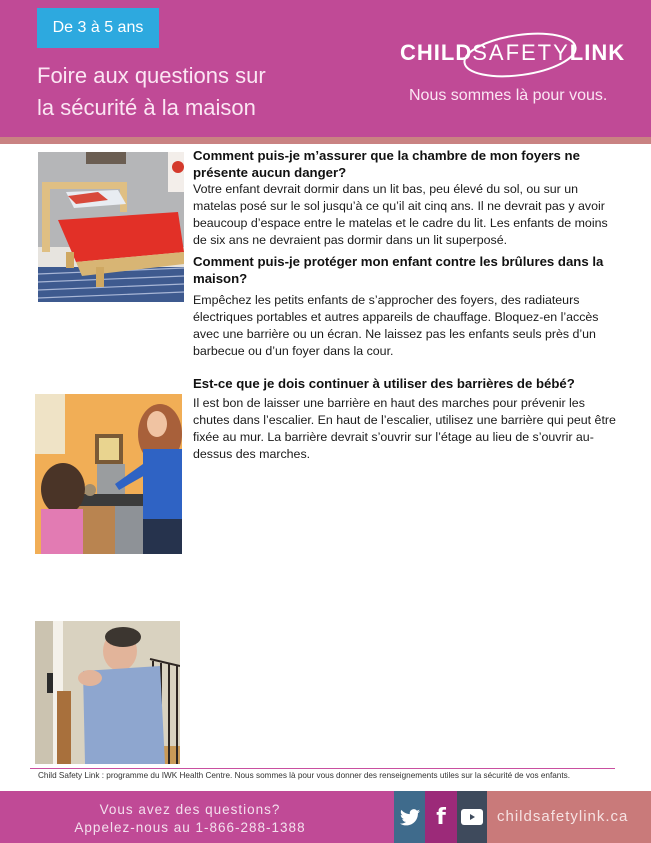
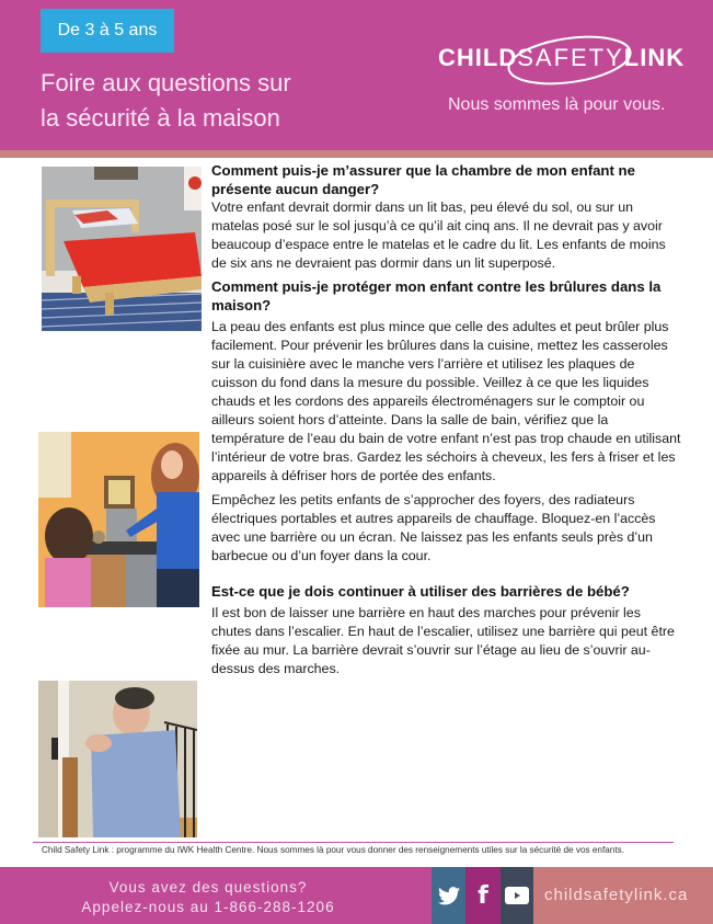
  De 3 à 5 ans
  Foire aux questions sur
  la sécurité à la maison
  CHILDSAFETYLINK
  Nous sommes là pour vous.
- Comment puis-je m’assurer que la chambre de mon foyers ne présente aucun danger?
+ Comment puis-je m’assurer que la chambre de mon enfant ne présente aucun danger?
  Votre enfant devrait dormir dans un lit bas, peu élevé du sol, ou sur un matelas posé sur le sol jusqu’à ce qu’il ait cinq ans. Il ne devrait pas y avoir beaucoup d’espace entre le matelas et le cadre du lit. Les enfants de moins de six ans ne devraient pas dormir dans un lit superposé.
  Comment puis-je protéger mon enfant contre les brûlures dans la maison?
+ La peau des enfants est plus mince que celle des adultes et peut brûler plus facilement. Pour prévenir les brûlures dans la cuisine, mettez les casseroles sur la cuisinière avec le manche vers l’arrière et utilisez les plaques de cuisson du fond dans la mesure du possible. Veillez à ce que les liquides chauds et les cordons des appareils électroménagers sur le comptoir ou ailleurs soient hors d’atteinte. Dans la salle de bain, vérifiez que la température de l’eau du bain de votre enfant n’est pas trop chaude en utilisant l’intérieur de votre bras. Gardez les séchoirs à cheveux, les fers à friser et les appareils à défriser hors de portée des enfants.
  Empêchez les petits enfants de s’approcher des foyers, des radiateurs électriques portables et autres appareils de chauffage. Bloquez-en l’accès avec une barrière ou un écran. Ne laissez pas les enfants seuls près d’un barbecue ou d’un foyer dans la cour.
  Est-ce que je dois continuer à utiliser des barrières de bébé?
  Il est bon de laisser une barrière en haut des marches pour prévenir les chutes dans l’escalier. En haut de l’escalier, utilisez une barrière qui peut être fixée au mur. La barrière devrait s’ouvrir sur l’étage au lieu de s’ouvrir au-dessus des marches.
  Child Safety Link : programme du IWK Health Centre. Nous sommes là pour vous donner des renseignements utiles sur la sécurité de vos enfants.
  Vous avez des questions?
- Appelez-nous au 1-866-288-1388
+ Appelez-nous au 1-866-288-1206
  f
  childsafetylink.ca
